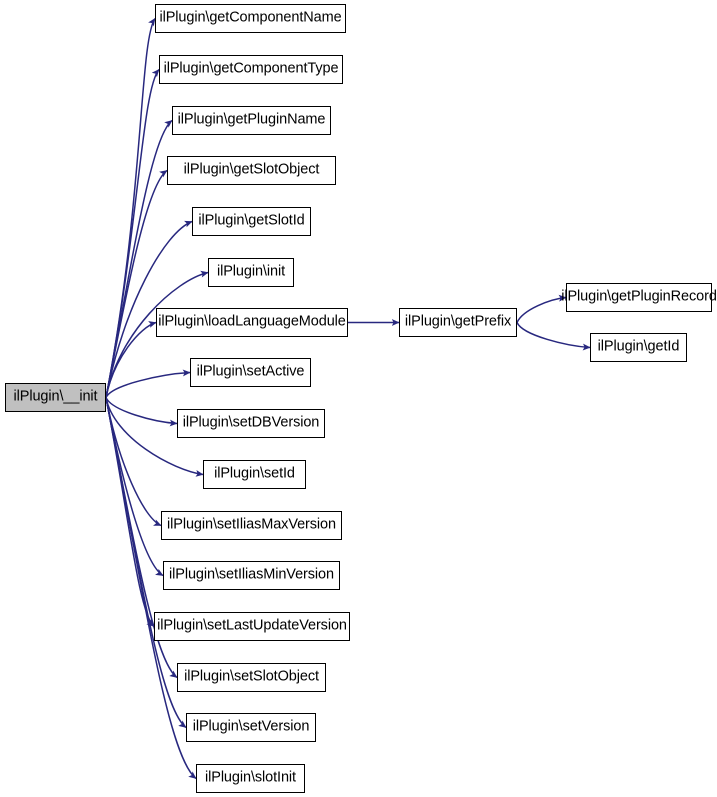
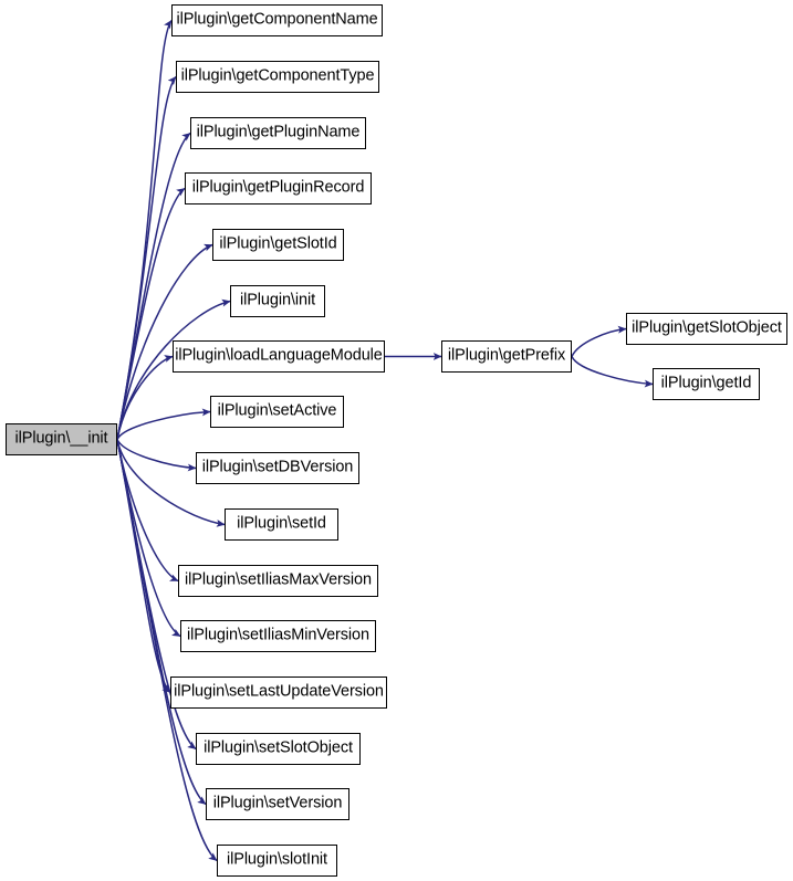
  ilPlugin\__init
  ilPlugin\getComponentName
  ilPlugin\getComponentType
  ilPlugin\getPluginName
- ilPlugin\getSlotObject
+ ilPlugin\getPluginRecord
  ilPlugin\getSlotId
  ilPlugin\init
  ilPlugin\loadLanguageModule
  ilPlugin\setActive
  ilPlugin\setDBVersion
  ilPlugin\setId
  ilPlugin\setIliasMaxVersion
  ilPlugin\setIliasMinVersion
  ilPlugin\setLastUpdateVersion
  ilPlugin\setSlotObject
  ilPlugin\setVersion
  ilPlugin\slotInit
  ilPlugin\getPrefix
- ilPlugin\getPluginRecord
+ ilPlugin\getSlotObject
  ilPlugin\getId
